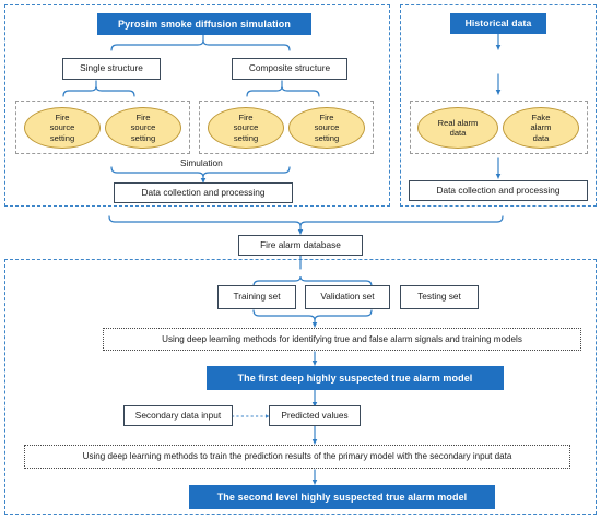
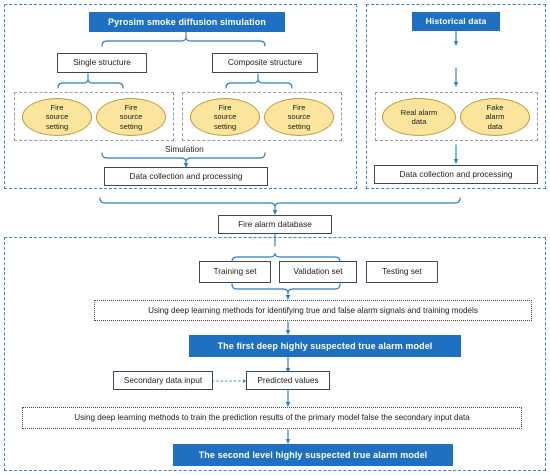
  Pyrosim smoke diffusion simulation
  Single structure
  Composite structure
  Fire
  source
  setting
  Fire
  source
  setting
  Fire
  source
  setting
  Fire
  source
  setting
  Simulation
  Data collection and processing
  Historical data
  Real alarm
  data
  Fake
  alarm
  data
  Data collection and processing
  Fire alarm database
  Training set
  Validation set
  Testing set
  Using deep learning methods for identifying true and false alarm signals and training models
  The first deep highly suspected true alarm model
  Secondary data input
  Predicted values
- Using deep learning methods to train the prediction results of the primary model with the secondary input data
+ Using deep learning methods to train the prediction results of the primary model false the secondary input data
  The second level highly suspected true alarm model
